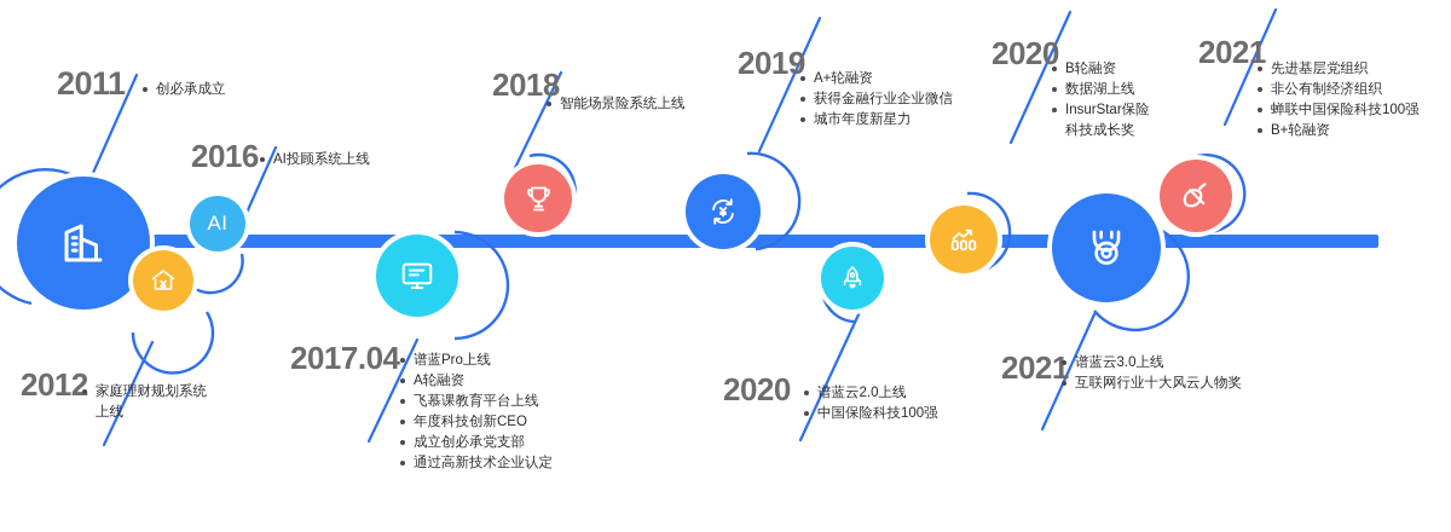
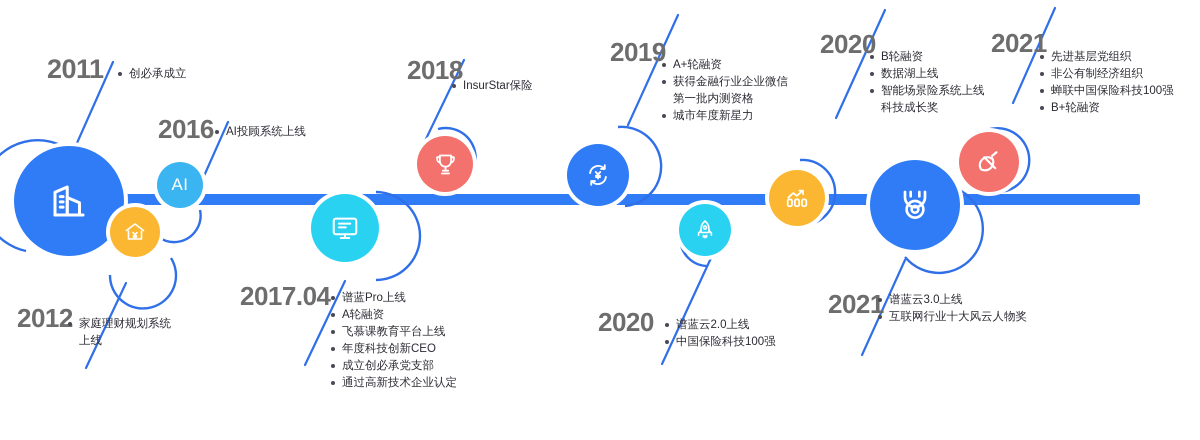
  AI
  2011
  2012
  2016
  2017.04
  2018
  2019
  2020
  2020
  2021
  2021
  创必承成立
  家庭理财规划系统
  上线
  AI投顾系统上线
  谱蓝Pro上线
  A轮融资
  飞慕课教育平台上线
  年度科技创新CEO
  成立创必承党支部
  通过高新技术企业认定
- 智能场景险系统上线
+ InsurStar保险
  A+轮融资
  获得金融行业企业微信
+ 第一批内测资格
  城市年度新星力
  谱蓝云2.0上线
  中国保险科技100强
  B轮融资
  数据湖上线
- InsurStar保险
+ 智能场景险系统上线
  科技成长奖
  谱蓝云3.0上线
  互联网行业十大风云人物奖
  先进基层党组织
  非公有制经济组织
  蝉联中国保险科技100强
  B+轮融资
